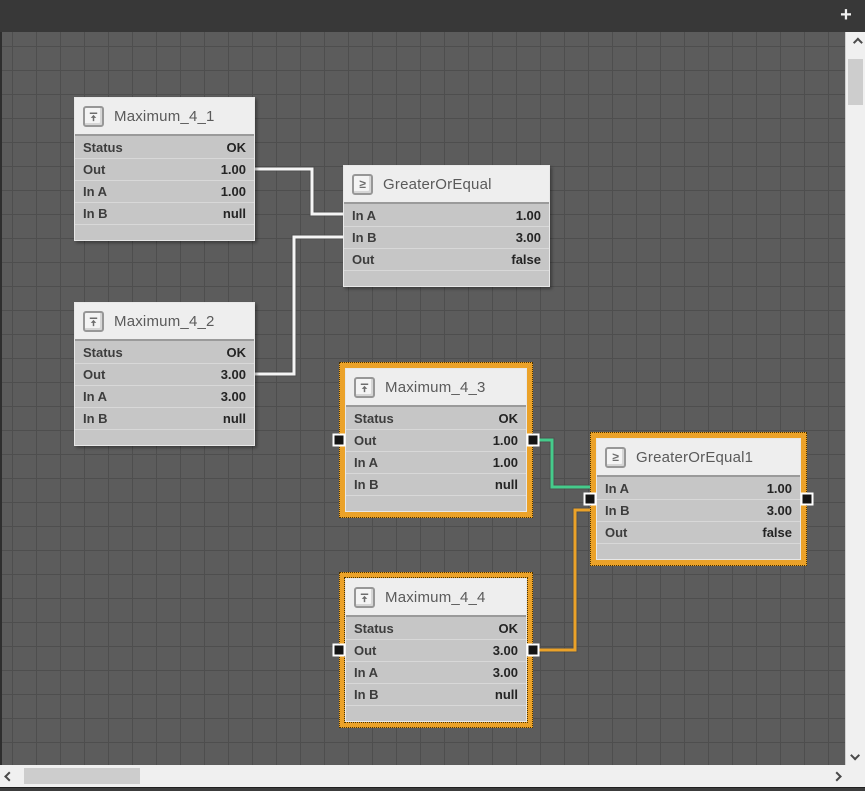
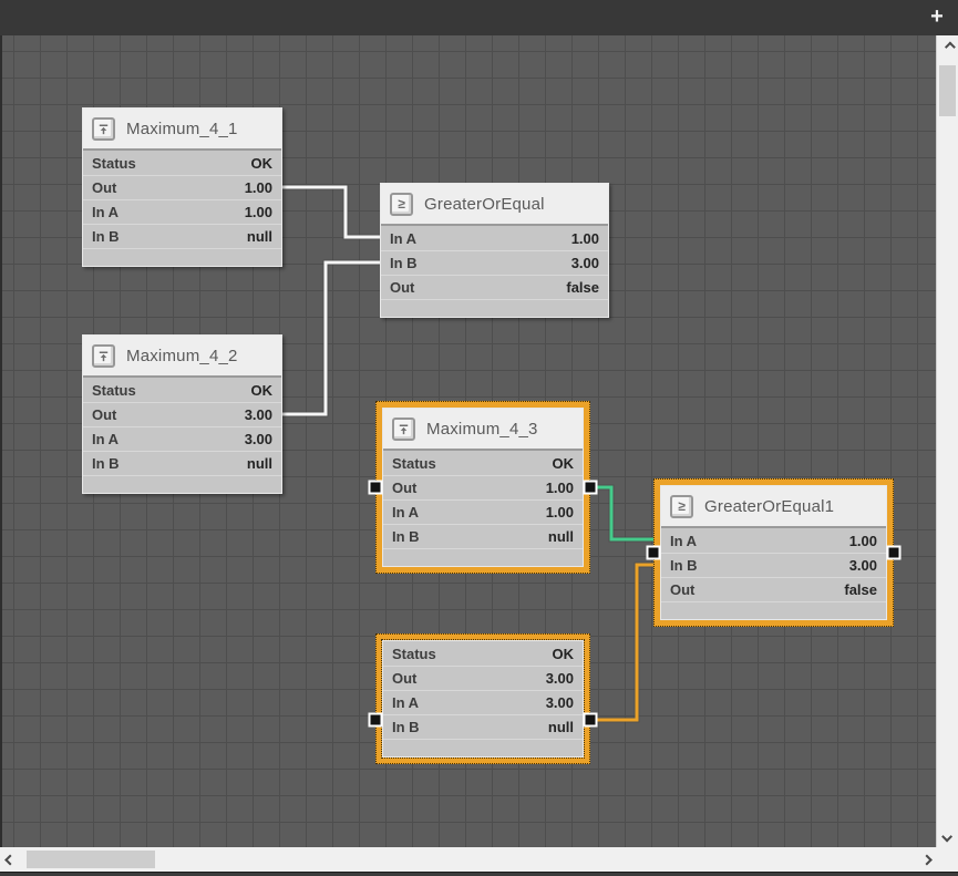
  +
  Maximum_4_1
  Status
  OK
  Out
  1.00
  In A
  1.00
  In B
  null
  ≥
  GreaterOrEqual
  In A
  1.00
  In B
  3.00
  Out
  false
  Maximum_4_2
  Status
  OK
  Out
  3.00
  In A
  3.00
  In B
  null
  Maximum_4_3
  Status
  OK
  Out
  1.00
  In A
  1.00
  In B
  null
  ≥
  GreaterOrEqual1
  In A
  1.00
  In B
  3.00
  Out
  false
- Maximum_4_4
  Status
  OK
  Out
  3.00
  In A
  3.00
  In B
  null
